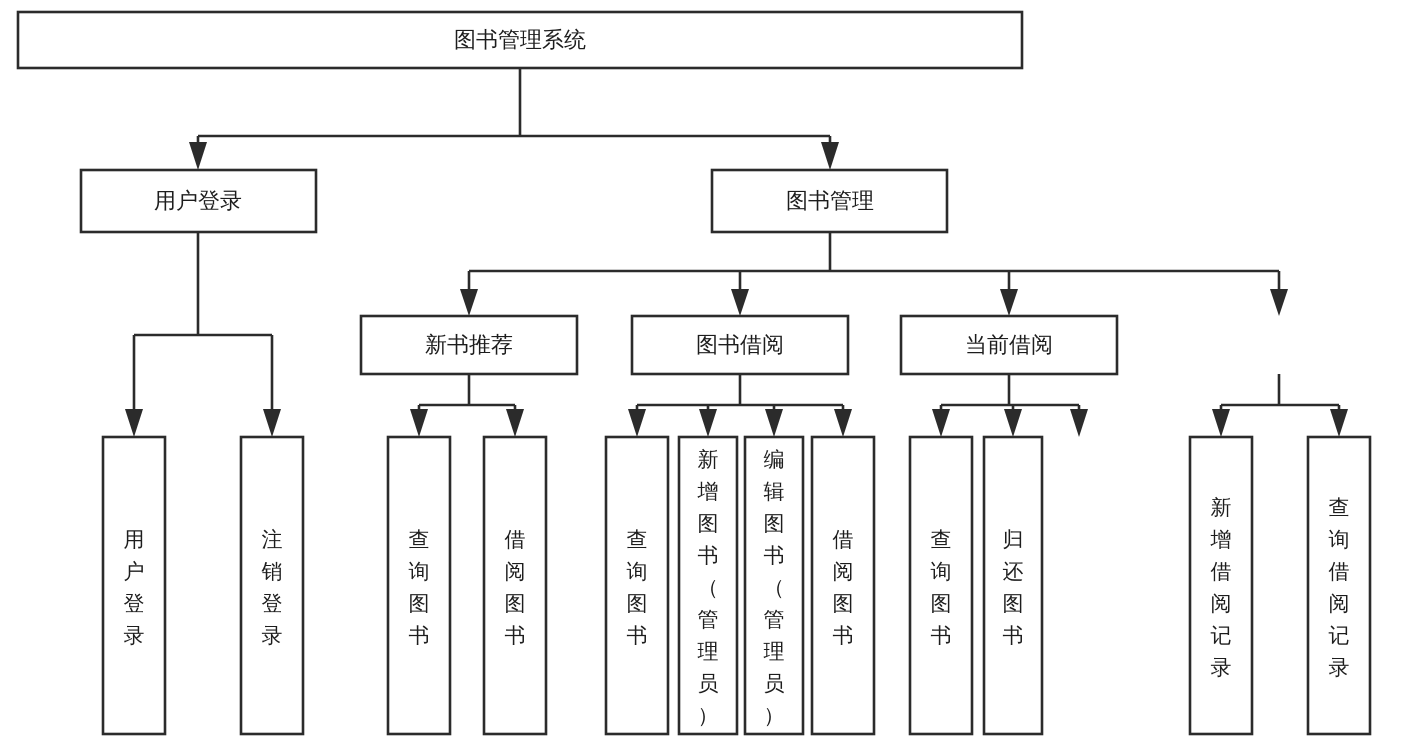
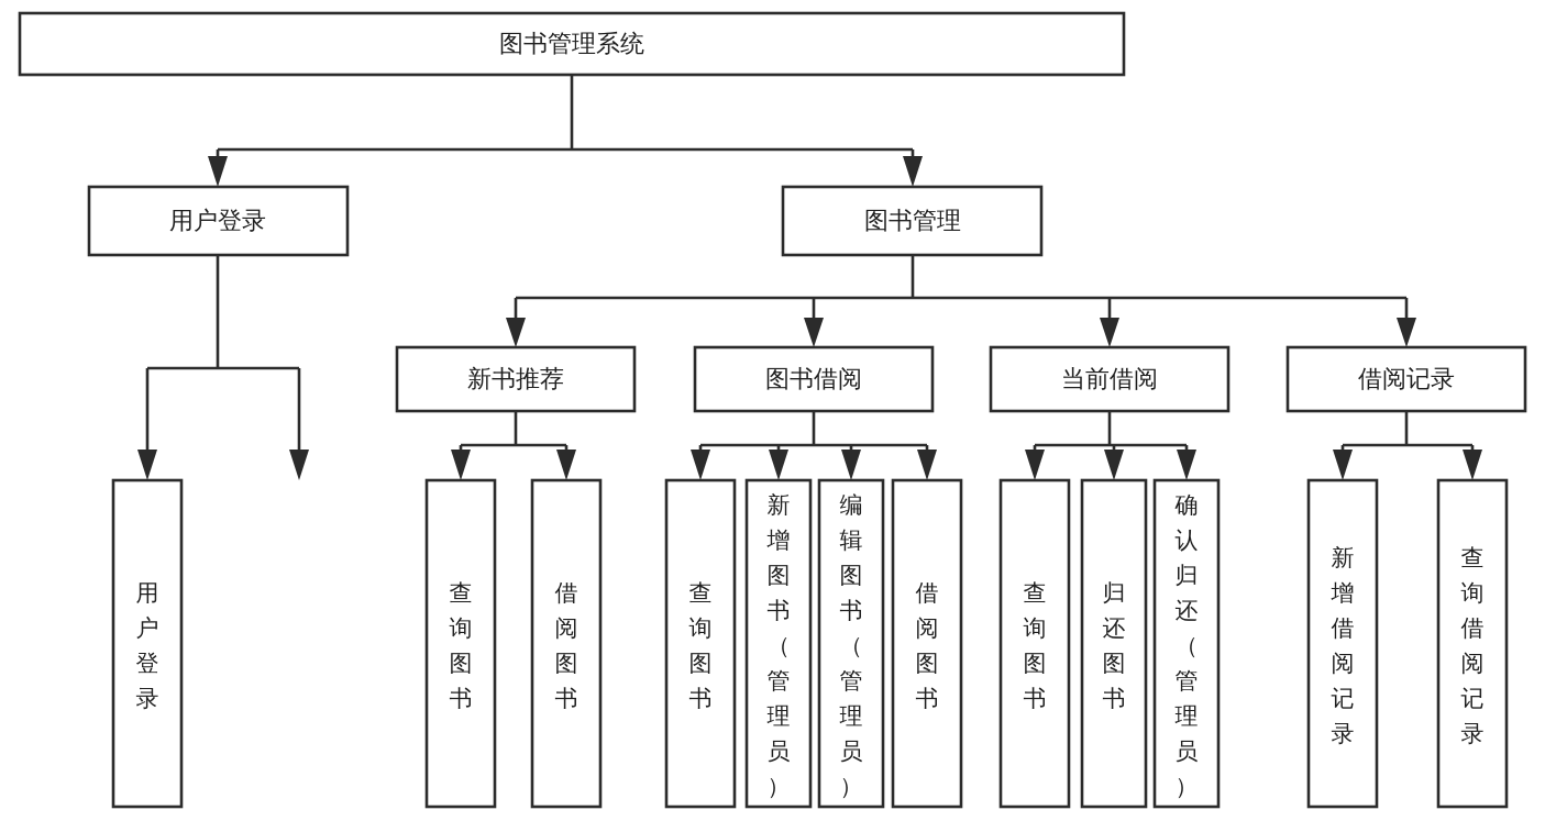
  图书管理系统
  用户登录
  图书管理
  新书推荐
  图书借阅
  当前借阅
+ 借阅记录
  用户登录
- 注销登录
  查询图书
  借阅图书
  查询图书
  新增图书（管理员）
  编辑图书（管理员）
  借阅图书
  查询图书
  归还图书
+ 确认归还（管理员）
  新增借阅记录
  查询借阅记录
